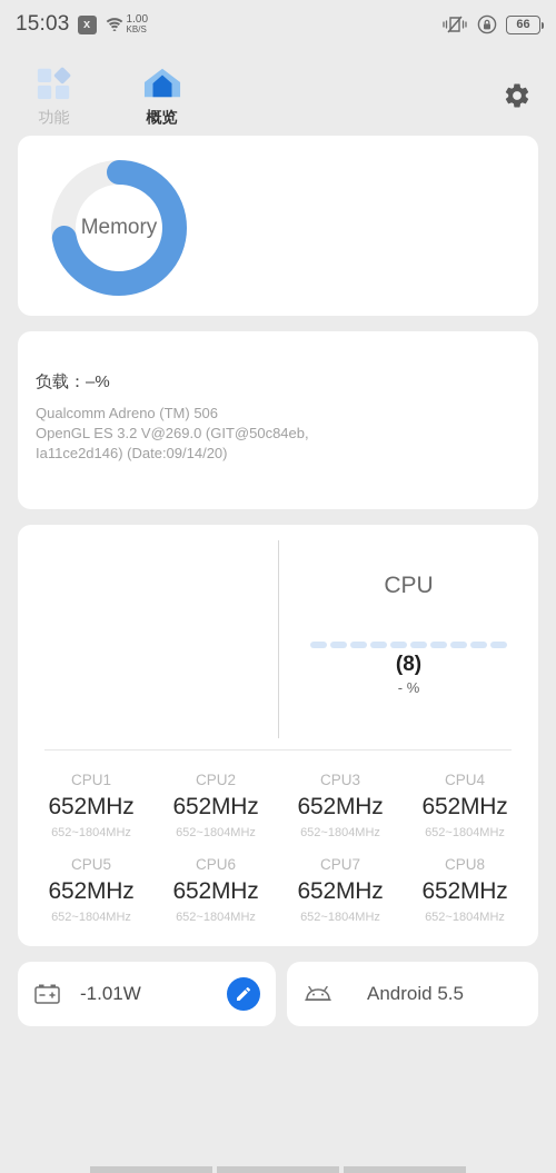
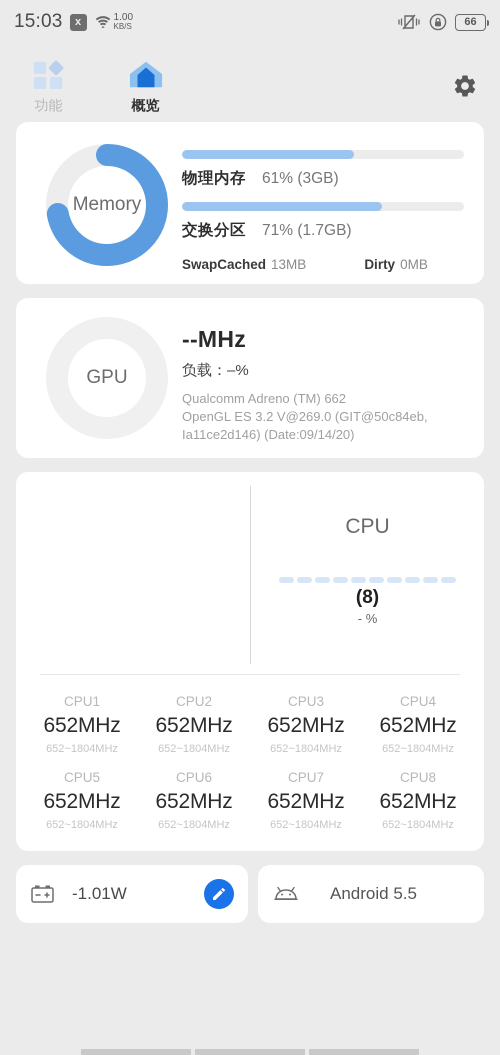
  15:03
  x
  1.00
  KB/S
  66
  功能
  概览
  Memory
+ 物理内存
+ 61% (3GB)
+ 交换分区
+ 71% (1.7GB)
+ SwapCached
+ 13MB
+ Dirty
+ 0MB
+ GPU
+ --MHz
  负载：–%
- Qualcomm Adreno (TM) 506
+ Qualcomm Adreno (TM) 662
  OpenGL ES 3.2 V@269.0 (GIT@50c84eb,
  Ia11ce2d146) (Date:09/14/20)
  CPU
  (8)
  - %
  CPU1
  652MHz
  652~1804MHz
  CPU2
  652MHz
  652~1804MHz
  CPU3
  652MHz
  652~1804MHz
  CPU4
  652MHz
  652~1804MHz
  CPU5
  652MHz
  652~1804MHz
  CPU6
  652MHz
  652~1804MHz
  CPU7
  652MHz
  652~1804MHz
  CPU8
  652MHz
  652~1804MHz
  -1.01W
  Android 5.5
